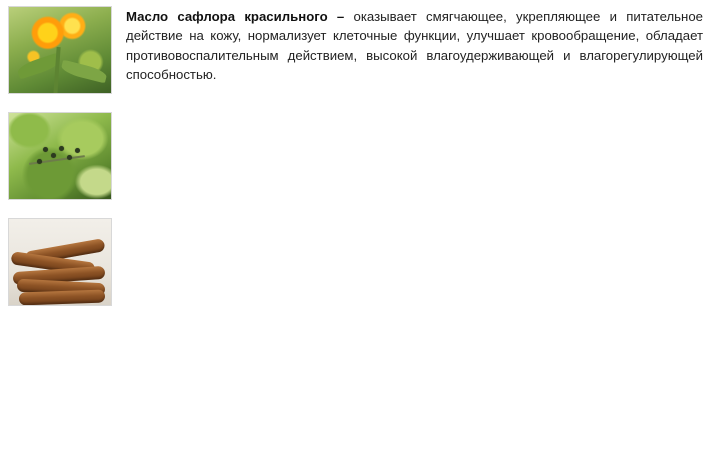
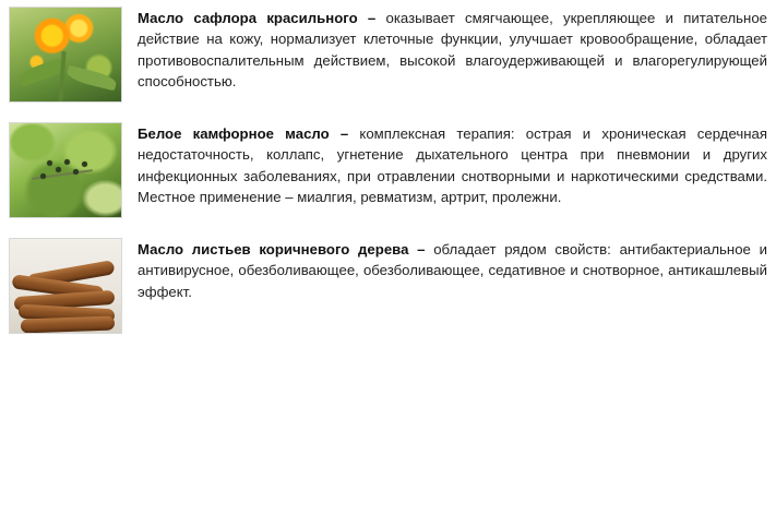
  Масло сафлора красильного – оказывает смягчающее, укрепляющее и питательное действие на кожу, нормализует клеточные функции, улучшает кровообращение, обладает противовоспалительным действием, высокой влагоудерживающей и влагорегулирующей способностью.
+ Белое камфорное масло – комплексная терапия: острая и хроническая сердечная недостаточность, коллапс, угнетение дыхательного центра при пневмонии и других инфекционных заболеваниях, при отравлении снотворными и наркотическими средствами. Местное применение – миалгия, ревматизм, артрит, пролежни.
+ Масло листьев коричневого дерева – обладает рядом свойств: антибактериальное и антивирусное, обезболивающее, обезболивающее, седативное и снотворное, антикашлевый эффект.
